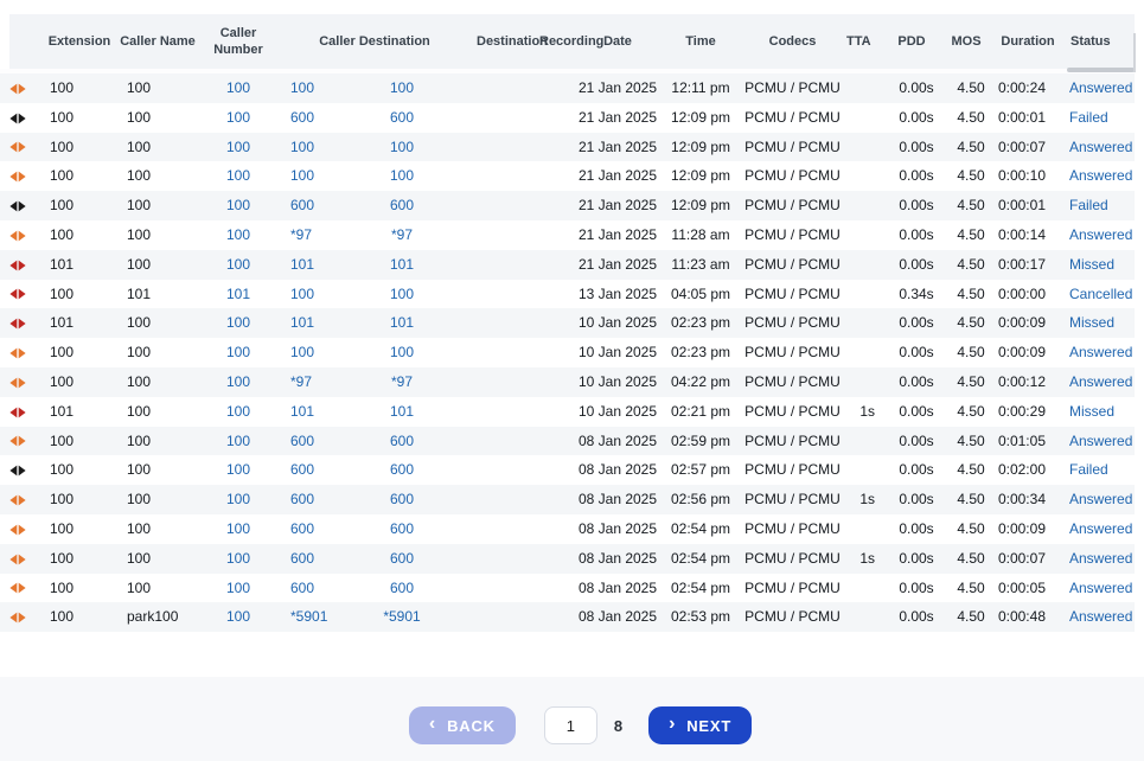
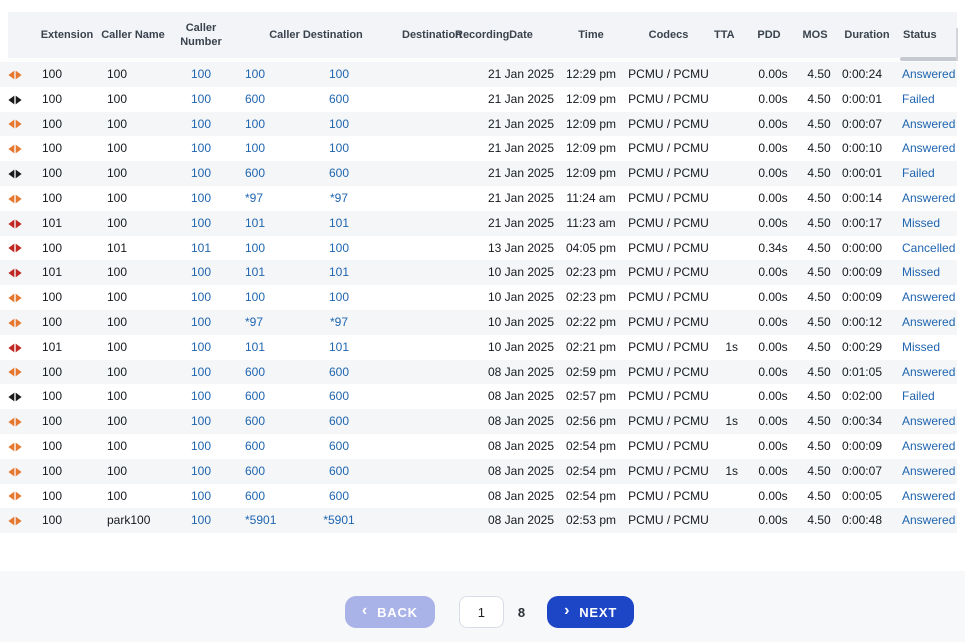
  	Extension	Caller Name	Caller Number	Caller Destination	Destinatio	Recording	Date	Time	Codecs	TTA	PDD	MOS	Duration	Status
- 	100	100	100	100 100			21 Jan 2025	12:11 pm	PCMU / PCMU		0.00s	4.50	0:00:24	Answered
+ 	100	100	100	100 100			21 Jan 2025	12:29 pm	PCMU / PCMU		0.00s	4.50	0:00:24	Answered
  	100	100	100	600 600			21 Jan 2025	12:09 pm	PCMU / PCMU		0.00s	4.50	0:00:01	Failed
  	100	100	100	100 100			21 Jan 2025	12:09 pm	PCMU / PCMU		0.00s	4.50	0:00:07	Answered
  	100	100	100	100 100			21 Jan 2025	12:09 pm	PCMU / PCMU		0.00s	4.50	0:00:10	Answered
  	100	100	100	600 600			21 Jan 2025	12:09 pm	PCMU / PCMU		0.00s	4.50	0:00:01	Failed
- 	100	100	100	*97 *97			21 Jan 2025	11:28 am	PCMU / PCMU		0.00s	4.50	0:00:14	Answered
+ 	100	100	100	*97 *97			21 Jan 2025	11:24 am	PCMU / PCMU		0.00s	4.50	0:00:14	Answered
  	101	100	100	101 101			21 Jan 2025	11:23 am	PCMU / PCMU		0.00s	4.50	0:00:17	Missed
  	100	101	101	100 100			13 Jan 2025	04:05 pm	PCMU / PCMU		0.34s	4.50	0:00:00	Cancelled
  	101	100	100	101 101			10 Jan 2025	02:23 pm	PCMU / PCMU		0.00s	4.50	0:00:09	Missed
  	100	100	100	100 100			10 Jan 2025	02:23 pm	PCMU / PCMU		0.00s	4.50	0:00:09	Answered
- 	100	100	100	*97 *97			10 Jan 2025	04:22 pm	PCMU / PCMU		0.00s	4.50	0:00:12	Answered
+ 	100	100	100	*97 *97			10 Jan 2025	02:22 pm	PCMU / PCMU		0.00s	4.50	0:00:12	Answered
  	101	100	100	101 101			10 Jan 2025	02:21 pm	PCMU / PCMU	1s	0.00s	4.50	0:00:29	Missed
  	100	100	100	600 600			08 Jan 2025	02:59 pm	PCMU / PCMU		0.00s	4.50	0:01:05	Answered
  	100	100	100	600 600			08 Jan 2025	02:57 pm	PCMU / PCMU		0.00s	4.50	0:02:00	Failed
  	100	100	100	600 600			08 Jan 2025	02:56 pm	PCMU / PCMU	1s	0.00s	4.50	0:00:34	Answered
  	100	100	100	600 600			08 Jan 2025	02:54 pm	PCMU / PCMU		0.00s	4.50	0:00:09	Answered
  	100	100	100	600 600			08 Jan 2025	02:54 pm	PCMU / PCMU	1s	0.00s	4.50	0:00:07	Answered
  	100	100	100	600 600			08 Jan 2025	02:54 pm	PCMU / PCMU		0.00s	4.50	0:00:05	Answered
  	100	park100	100	*5901 *5901			08 Jan 2025	02:53 pm	PCMU / PCMU		0.00s	4.50	0:00:48	Answered
  ‹
  BACK
  1
  8
  ›
  NEXT
